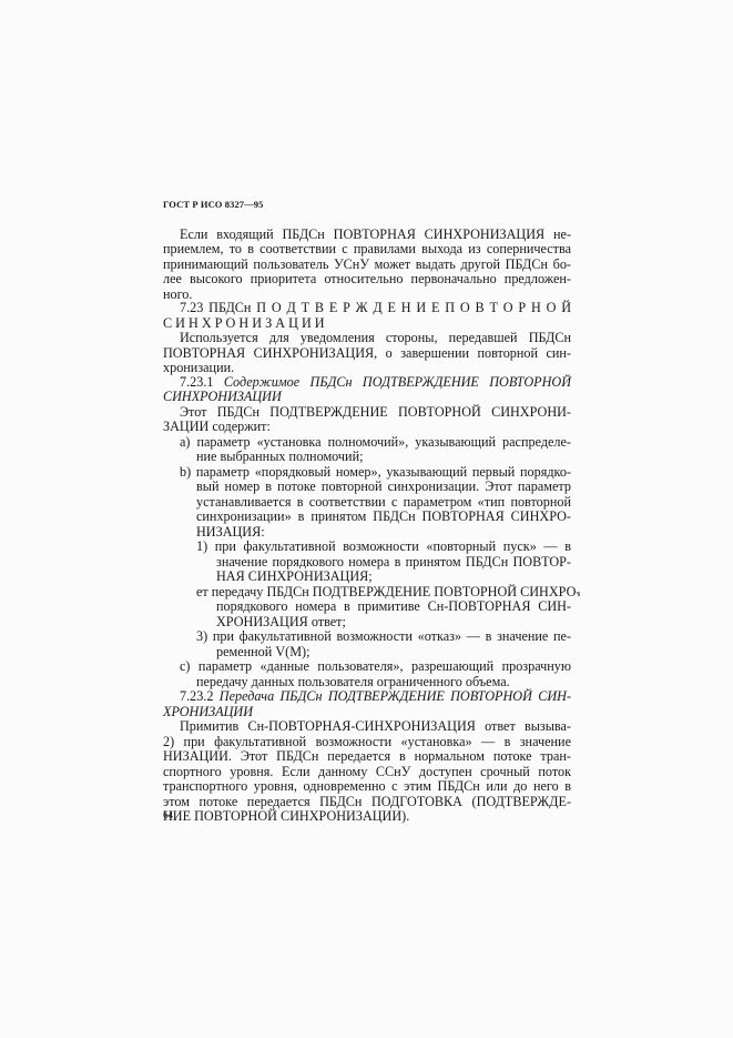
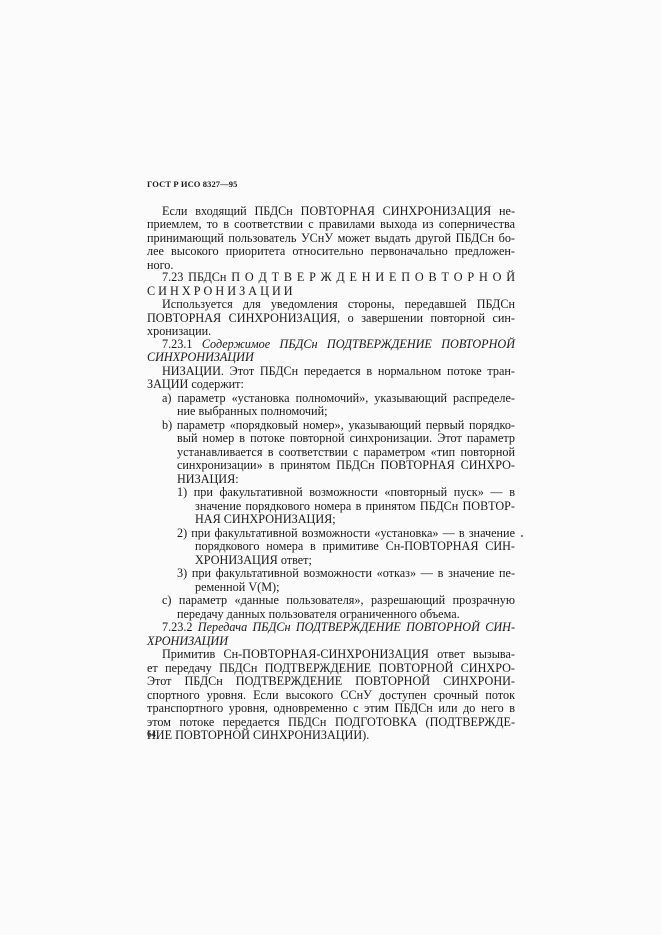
  ГОСТ Р ИСО 8327—95
  Если входящий ПБДСн ПОВТОРНАЯ СИНХРОНИЗАЦИЯ не-
  приемлем, то в соответствии с правилами выхода из соперничества
  принимающий пользователь УСнУ может выдать другой ПБДСн бо-
  лее высокого приоритета относительно первоначально предложен-
  ного.
  7.23 ПБДСн П О Д Т В Е Р Ж Д Е Н И Е П О В Т О Р Н О Й
  С И Н Х Р О Н И З А Ц И И
  Используется для уведомления стороны, передавшей ПБДСн
  ПОВТОРНАЯ СИНХРОНИЗАЦИЯ, о завершении повторной син-
  хронизации.
  7.23.1 Содержимое ПБДСн ПОДТВЕРЖДЕНИЕ ПОВТОРНОЙ
  СИНХРОНИЗАЦИИ
- Этот ПБДСн ПОДТВЕРЖДЕНИЕ ПОВТОРНОЙ СИНХРОНИ-
+ НИЗАЦИИ. Этот ПБДСн передается в нормальном потоке тран-
  ЗАЦИИ содержит:
  a) параметр «установка полномочий», указывающий распределе-
  ние выбранных полномочий;
  b) параметр «порядковый номер», указывающий первый порядко-
  вый номер в потоке повторной синхронизации. Этот параметр
  устанавливается в соответствии с параметром «тип повторной
  синхронизации» в принятом ПБДСн ПОВТОРНАЯ СИНХРО-
  НИЗАЦИЯ:
  1) при факультативной возможности «повторный пуск» — в
  значение порядкового номера в принятом ПБДСн ПОВТОР-
  НАЯ СИНХРОНИЗАЦИЯ;
- ет передачу ПБДСн ПОДТВЕРЖДЕНИЕ ПОВТОРНОЙ СИНХРО-
+ 2) при факультативной возможности «установка» — в значение
  порядкового номера в примитиве Сн-ПОВТОРНАЯ СИН-
  ХРОНИЗАЦИЯ ответ;
  3) при факультативной возможности «отказ» — в значение пе-
  ременной V(M);
  c) параметр «данные пользователя», разрешающий прозрачную
  передачу данных пользователя ограниченного объема.
  7.23.2 Передача ПБДСн ПОДТВЕРЖДЕНИЕ ПОВТОРНОЙ СИН-
  ХРОНИЗАЦИИ
  Примитив Сн-ПОВТОРНАЯ-СИНХРОНИЗАЦИЯ ответ вызыва-
- 2) при факультативной возможности «установка» — в значение
+ ет передачу ПБДСн ПОДТВЕРЖДЕНИЕ ПОВТОРНОЙ СИНХРО-
- НИЗАЦИИ. Этот ПБДСн передается в нормальном потоке тран-
+ Этот ПБДСн ПОДТВЕРЖДЕНИЕ ПОВТОРНОЙ СИНХРОНИ-
- спортного уровня. Если данному ССнУ доступен срочный поток
+ спортного уровня. Если высокого ССнУ доступен срочный поток
  транспортного уровня, одновременно с этим ПБДСн или до него в
  этом потоке передается ПБДСн ПОДГОТОВКА (ПОДТВЕРЖДЕ-
  НИЕ ПОВТОРНОЙ СИНХРОНИЗАЦИИ).
  64
